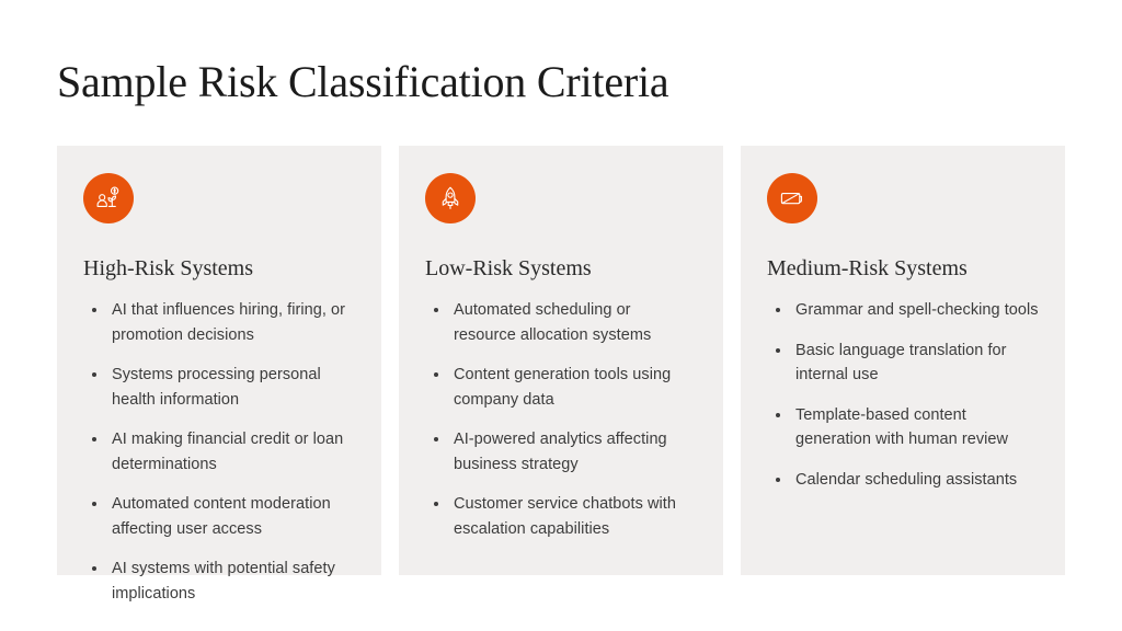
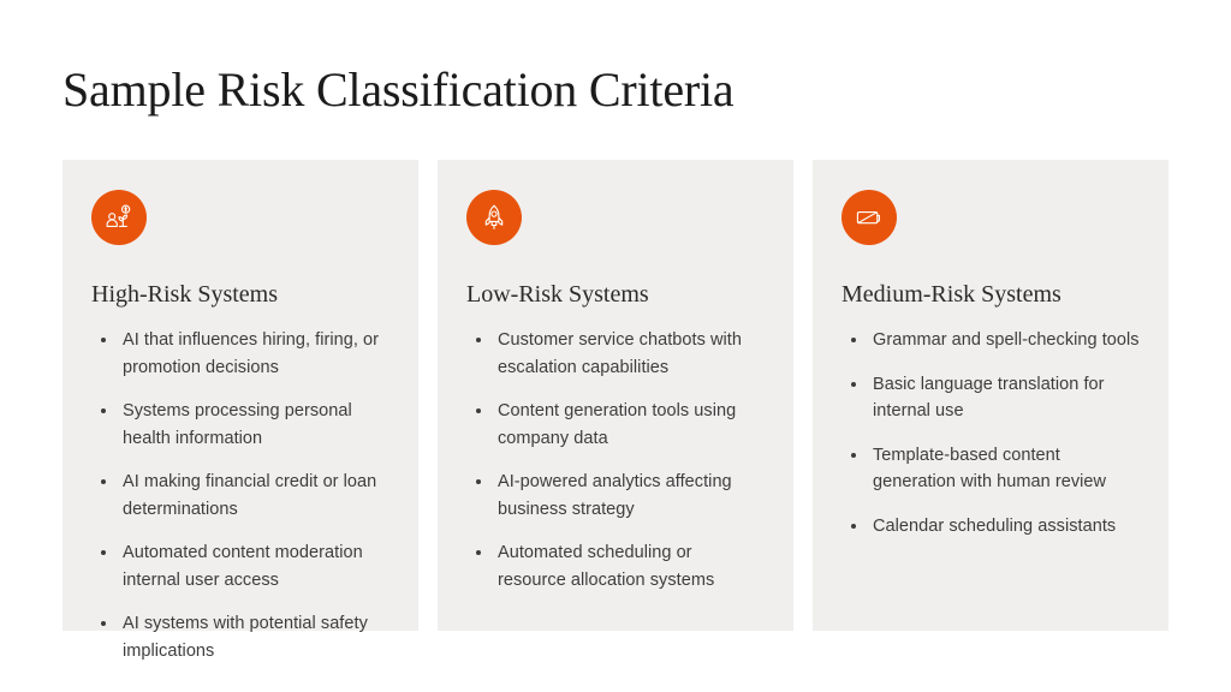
  Sample Risk Classification Criteria
  High-Risk Systems
  AI that influences hiring, firing, or promotion decisions
  Systems processing personal health information
  AI making financial credit or loan determinations
- Automated content moderation affecting user access
+ Automated content moderation internal user access
  AI systems with potential safety implications
  Low-Risk Systems
- Automated scheduling or resource allocation systems
+ Customer service chatbots with escalation capabilities
  Content generation tools using company data
  AI-powered analytics affecting business strategy
- Customer service chatbots with escalation capabilities
+ Automated scheduling or resource allocation systems
  Medium-Risk Systems
  Grammar and spell-checking tools
  Basic language translation for internal use
  Template-based content generation with human review
  Calendar scheduling assistants
